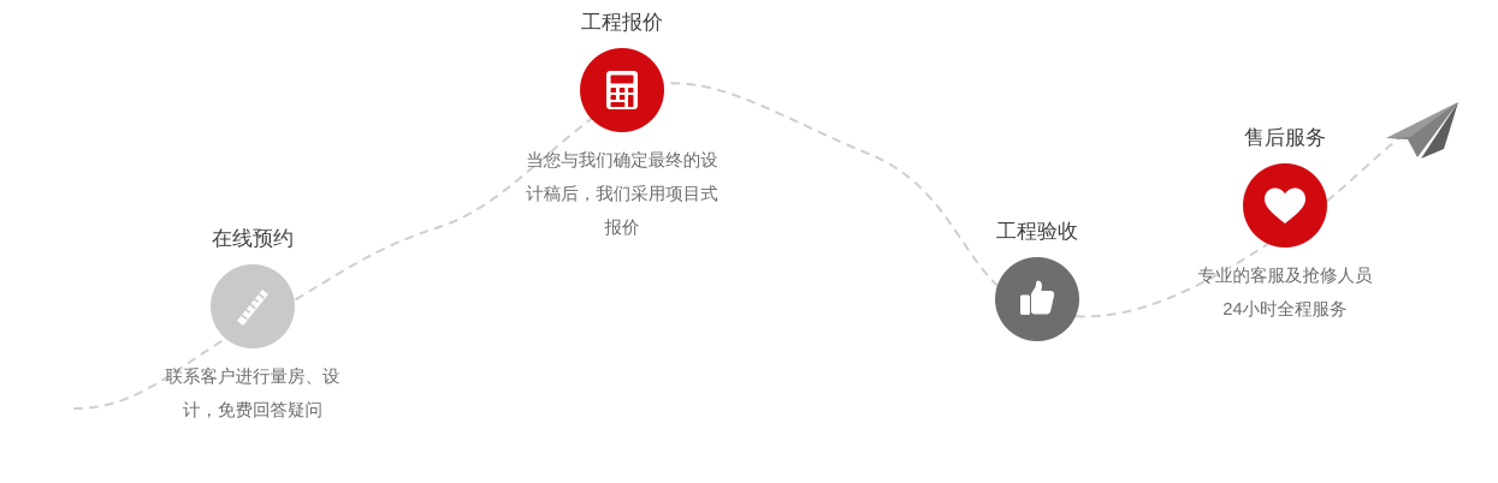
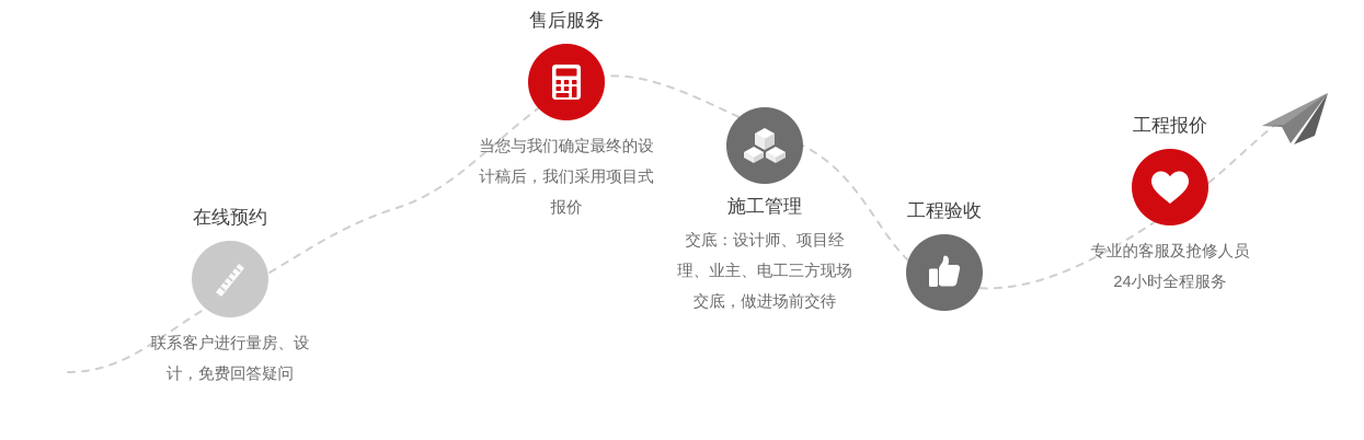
  在线预约
  联系客户进行量房、设计，免费回答疑问
- 工程报价
+ 售后服务
  当您与我们确定最终的设计稿后，我们采用项目式报价
+ 施工管理
+ 交底：设计师、项目经理、业主、电工三方现场交底，做进场前交待
  工程验收
- 售后服务
+ 工程报价
  专业的客服及抢修人员24小时全程服务
